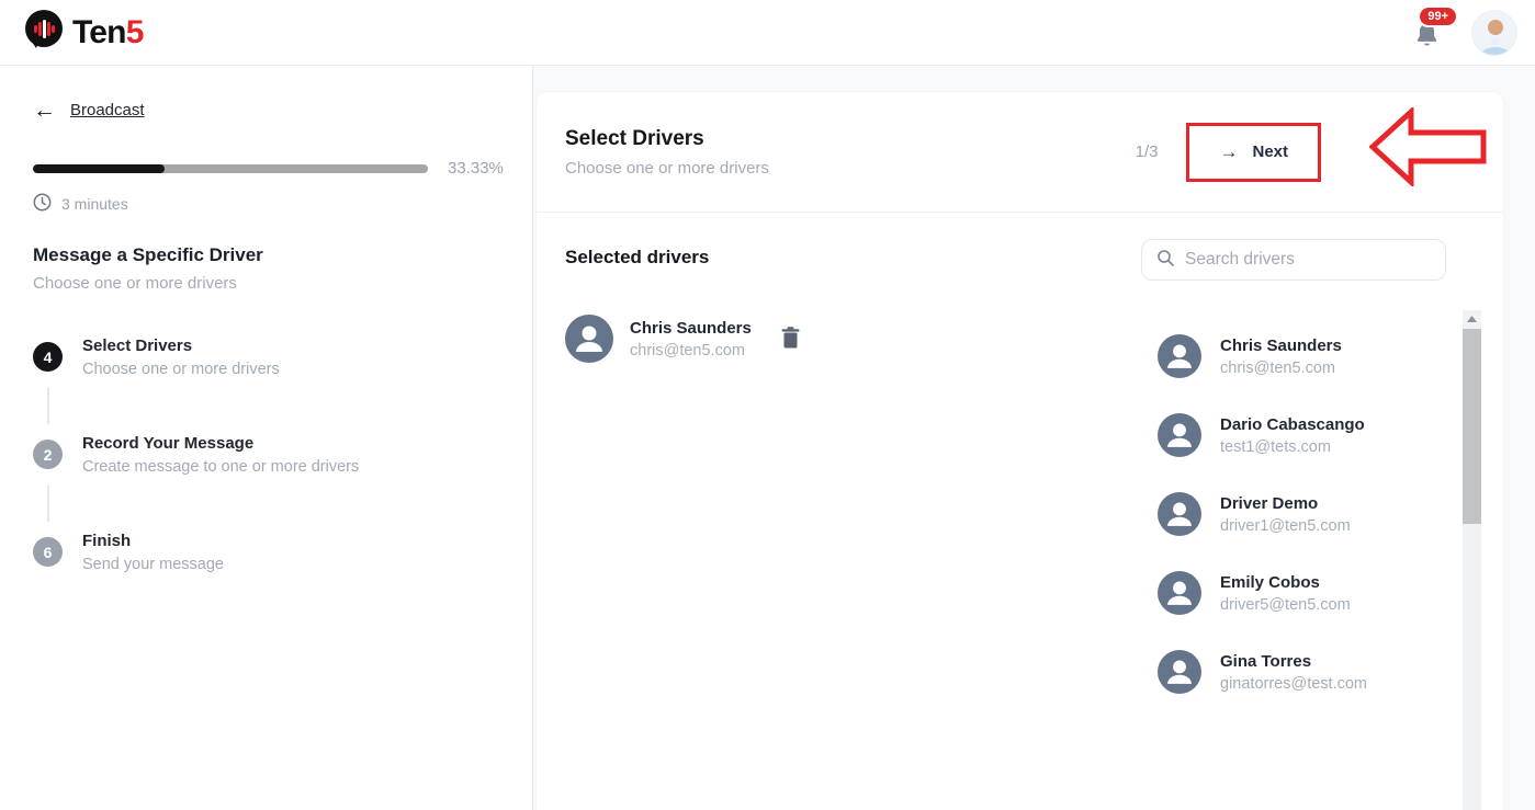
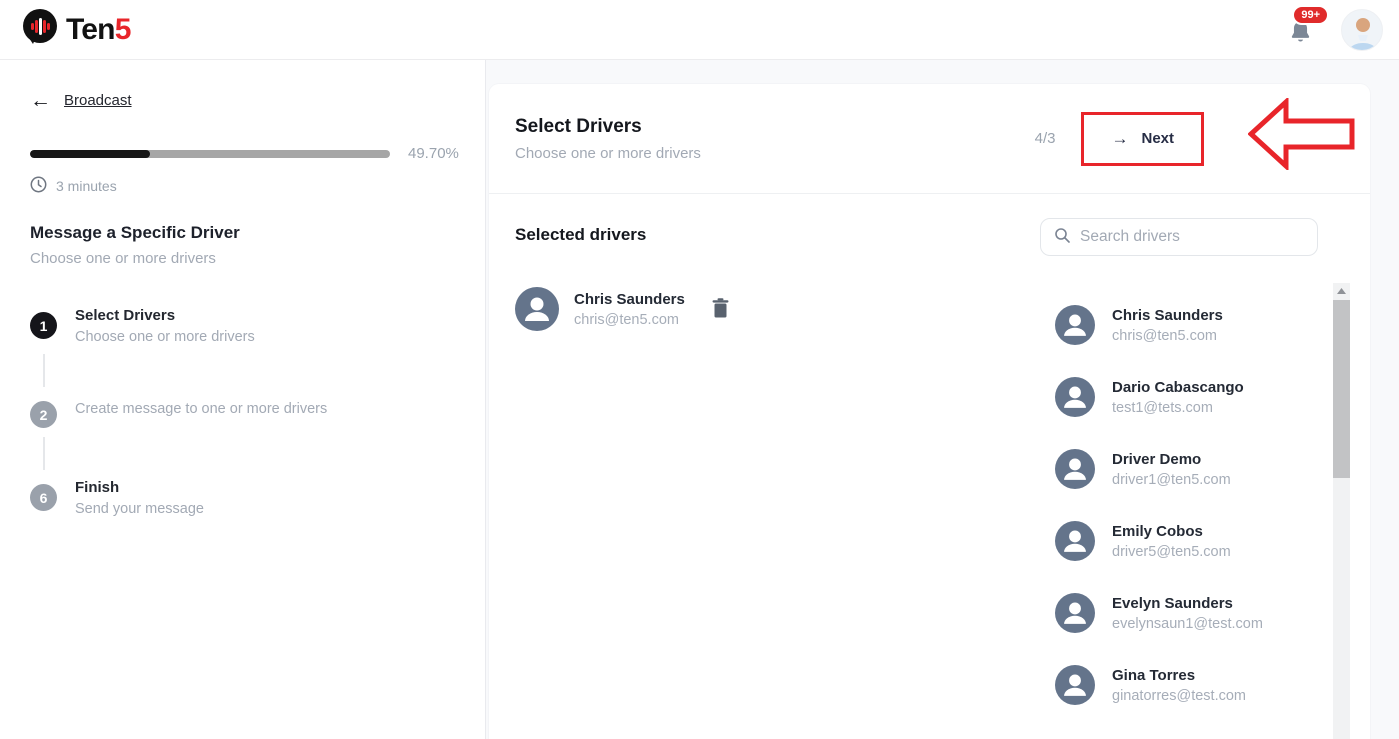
  Ten5
  99+
  ←
  Broadcast
- 33.33%
+ 49.70%
  3 minutes
  Message a Specific Driver
  Choose one or more drivers
- 4
+ 1
  Select Drivers
  Choose one or more drivers
  2
- Record Your Message
  Create message to one or more drivers
  6
  Finish
  Send your message
  Select Drivers
  Choose one or more drivers
- 1/3
+ 4/3
  →
  Next
  Selected drivers
  Chris Saunders
  chris@ten5.com
  Search drivers
  Chris Saunders
  chris@ten5.com
  Dario Cabascango
  test1@tets.com
  Driver Demo
  driver1@ten5.com
  Emily Cobos
  driver5@ten5.com
+ Evelyn Saunders
+ evelynsaun1@test.com
  Gina Torres
  ginatorres@test.com
